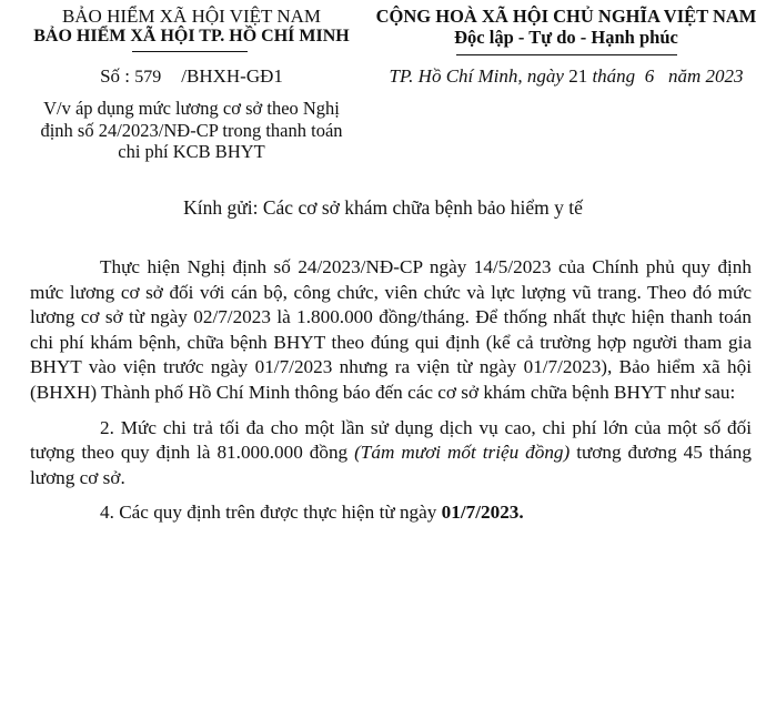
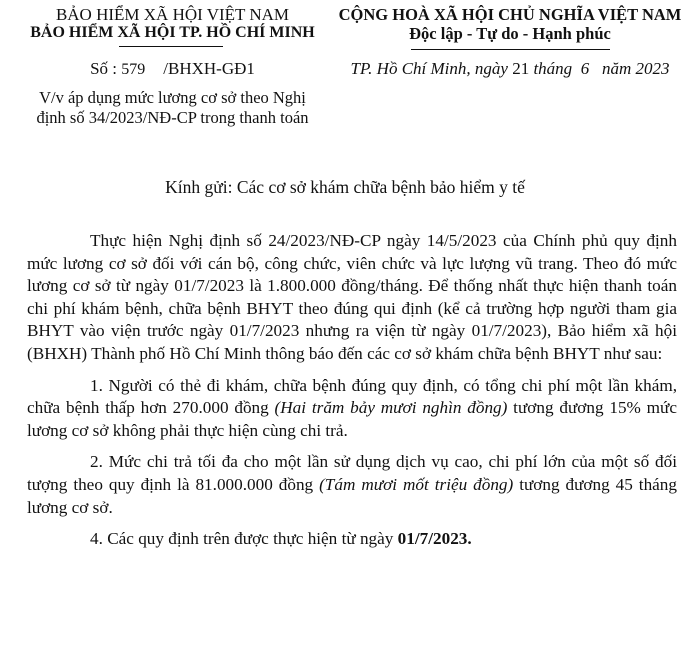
  BẢO HIỂM XÃ HỘI VIỆT NAM
  BẢO HIỂM XÃ HỘI TP. HỒ CHÍ MINH
  Số : 579 /BHXH-GĐ1
  V/v áp dụng mức lương cơ sở theo Nghị
- định số 24/2023/NĐ-CP trong thanh toán
+ định số 34/2023/NĐ-CP trong thanh toán
- chi phí KCB BHYT
  CỘNG HOÀ XÃ HỘI CHỦ NGHĨA VIỆT NAM
  Độc lập - Tự do - Hạnh phúc
  TP. Hồ Chí Minh, ngày 21 tháng 6 năm 2023
  Kính gửi: Các cơ sở khám chữa bệnh bảo hiểm y tế
- Thực hiện Nghị định số 24/2023/NĐ-CP ngày 14/5/2023 của Chính phủ quy định mức lương cơ sở đối với cán bộ, công chức, viên chức và lực lượng vũ trang. Theo đó mức lương cơ sở từ ngày 02/7/2023 là 1.800.000 đồng/tháng. Để thống nhất thực hiện thanh toán chi phí khám bệnh, chữa bệnh BHYT theo đúng qui định (kể cả trường hợp người tham gia BHYT vào viện trước ngày 01/7/2023 nhưng ra viện từ ngày 01/7/2023), Bảo hiểm xã hội (BHXH) Thành phố Hồ Chí Minh thông báo đến các cơ sở khám chữa bệnh BHYT như sau:
+ Thực hiện Nghị định số 24/2023/NĐ-CP ngày 14/5/2023 của Chính phủ quy định mức lương cơ sở đối với cán bộ, công chức, viên chức và lực lượng vũ trang. Theo đó mức lương cơ sở từ ngày 01/7/2023 là 1.800.000 đồng/tháng. Để thống nhất thực hiện thanh toán chi phí khám bệnh, chữa bệnh BHYT theo đúng qui định (kể cả trường hợp người tham gia BHYT vào viện trước ngày 01/7/2023 nhưng ra viện từ ngày 01/7/2023), Bảo hiểm xã hội (BHXH) Thành phố Hồ Chí Minh thông báo đến các cơ sở khám chữa bệnh BHYT như sau:
+ 1. Người có thẻ đi khám, chữa bệnh đúng quy định, có tổng chi phí một lần khám, chữa bệnh thấp hơn 270.000 đồng (Hai trăm bảy mươi nghìn đồng) tương đương 15% mức lương cơ sở không phải thực hiện cùng chi trả.
  2. Mức chi trả tối đa cho một lần sử dụng dịch vụ cao, chi phí lớn của một số đối tượng theo quy định là 81.000.000 đồng (Tám mươi mốt triệu đồng) tương đương 45 tháng lương cơ sở.
  4. Các quy định trên được thực hiện từ ngày 01/7/2023.
